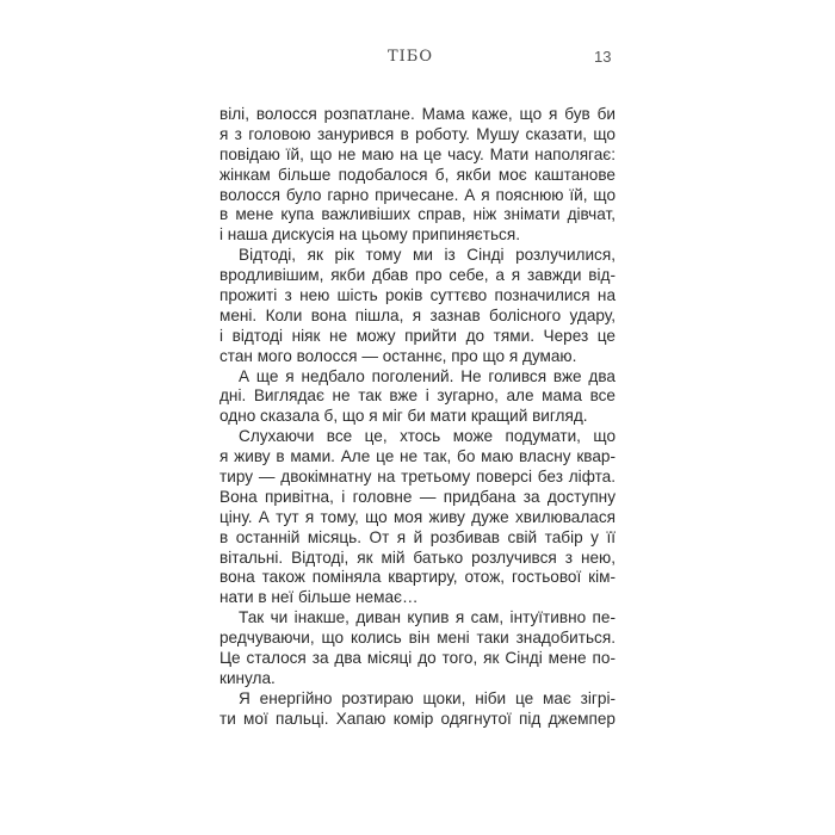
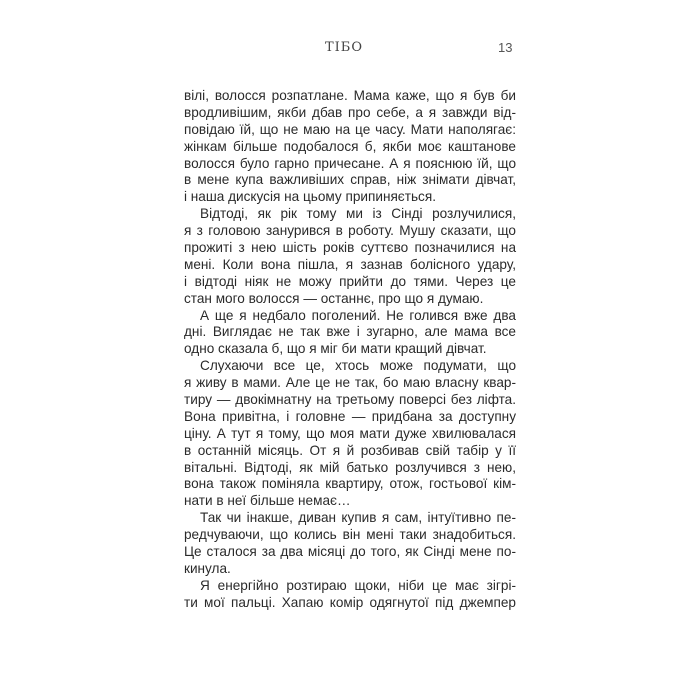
  ТІБО
  13
  вілі, волосся розпатлане. Мама каже, що я був би
- я з головою занурився в роботу. Мушу сказати, що
+ вродливішим, якби дбав про себе, а я завжди від-
  повідаю їй, що не маю на це часу. Мати наполягає:
  жінкам більше подобалося б, якби моє каштанове
  волосся було гарно причесане. А я пояснюю їй, що
  в мене купа важливіших справ, ніж знімати дівчат,
  і наша дискусія на цьому припиняється.
  Відтоді, як рік тому ми із Сінді розлучилися,
- вродливішим, якби дбав про себе, а я завжди від-
+ я з головою занурився в роботу. Мушу сказати, що
  прожиті з нею шість років суттєво позначилися на
  мені. Коли вона пішла, я зазнав болісного удару,
  і відтоді ніяк не можу прийти до тями. Через це
  стан мого волосся — останнє, про що я думаю.
  А ще я недбало поголений. Не голився вже два
  дні. Виглядає не так вже і зугарно, але мама все
- одно сказала б, що я міг би мати кращий вигляд.
+ одно сказала б, що я міг би мати кращий дівчат.
  Слухаючи все це, хтось може подумати, що
  я живу в мами. Але це не так, бо маю власну квар-
  тиру — двокімнатну на третьому поверсі без ліфта.
  Вона привітна, і головне — придбана за доступну
- ціну. А тут я тому, що моя живу дуже хвилювалася
+ ціну. А тут я тому, що моя мати дуже хвилювалася
  в останній місяць. От я й розбивав свій табір у її
  вітальні. Відтоді, як мій батько розлучився з нею,
  вона також поміняла квартиру, отож, гостьової кім-
  нати в неї більше немає…
  Так чи інакше, диван купив я сам, інтуїтивно пе-
  редчуваючи, що колись він мені таки знадобиться.
  Це сталося за два місяці до того, як Сінді мене по-
  кинула.
  Я енергійно розтираю щоки, ніби це має зігрі-
  ти мої пальці. Хапаю комір одягнутої під джемпер
